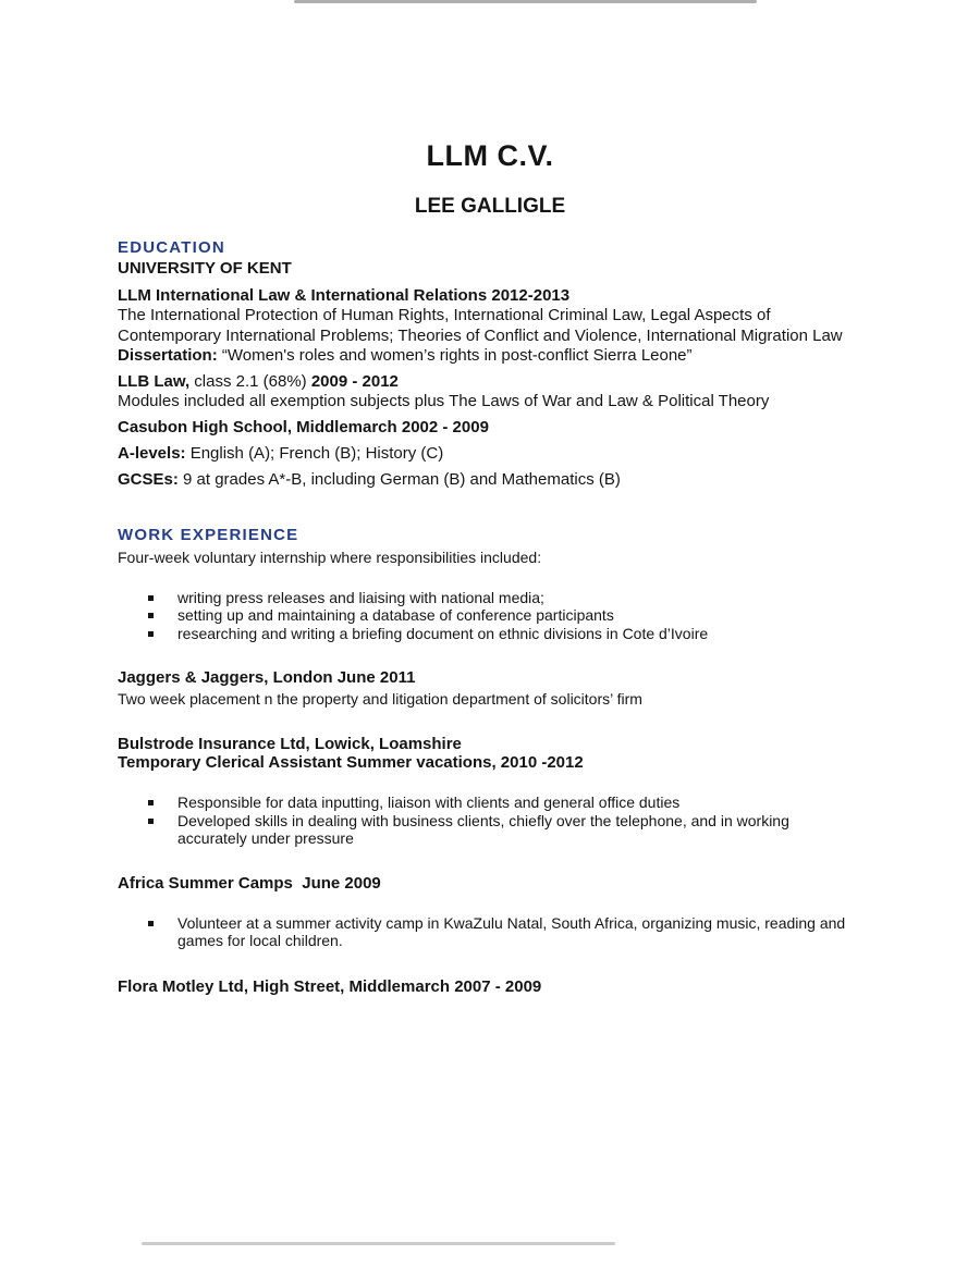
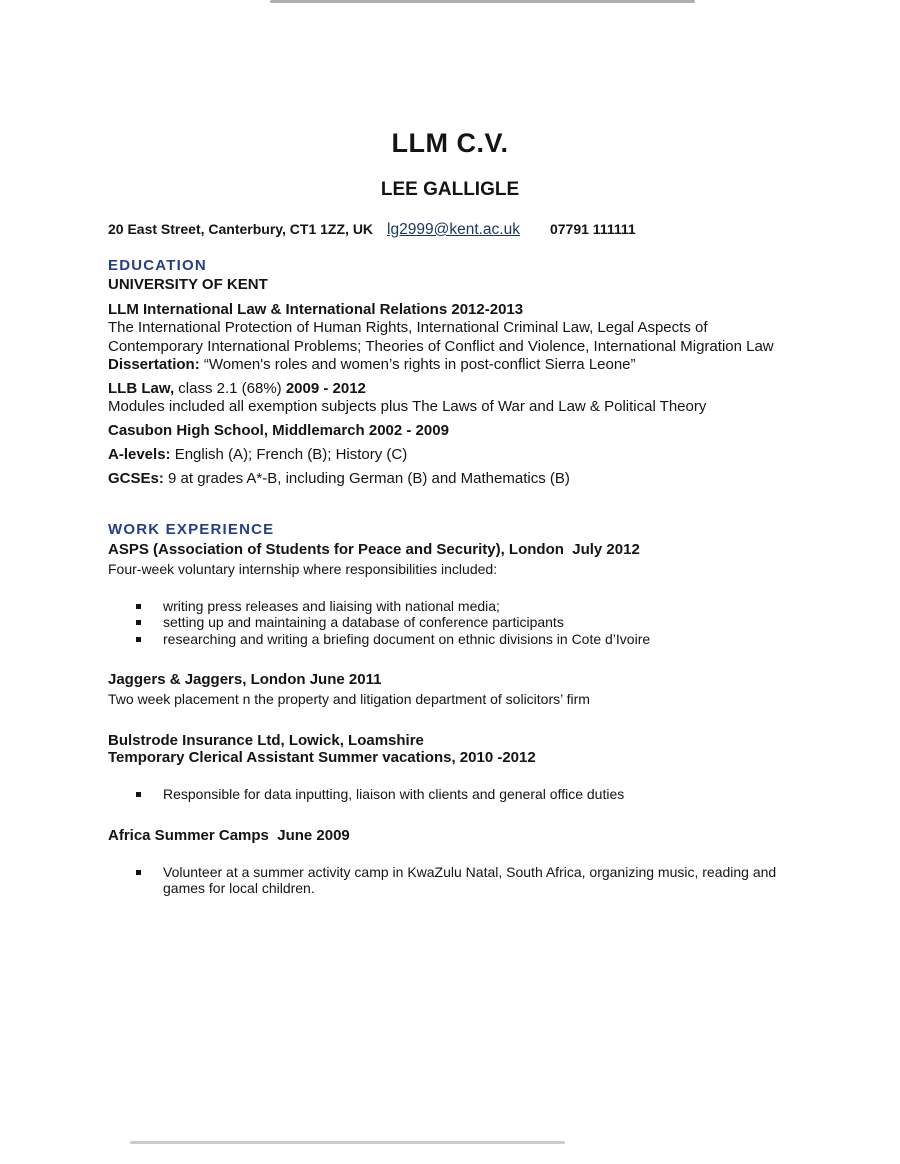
  LLM C.V.
  LEE GALLIGLE
+ 20 East Street, Canterbury, CT1 1ZZ, UK
+ lg2999@kent.ac.uk
+ 07791 111111
  EDUCATION
  UNIVERSITY OF KENT
  LLM International Law & International Relations 2012-2013
  The International Protection of Human Rights, International Criminal Law, Legal Aspects of Contemporary International Problems; Theories of Conflict and Violence, International Migration Law
  Dissertation: “Women's roles and women’s rights in post-conflict Sierra Leone”
  LLB Law, class 2.1 (68%) 2009 - 2012
  Modules included all exemption subjects plus The Laws of War and Law & Political Theory
  Casubon High School, Middlemarch 2002 - 2009
  A-levels: English (A); French (B); History (C)
  GCSEs: 9 at grades A*-B, including German (B) and Mathematics (B)
  WORK EXPERIENCE
+ ASPS (Association of Students for Peace and Security), London July 2012
  Four-week voluntary internship where responsibilities included:
  writing press releases and liaising with national media;
  setting up and maintaining a database of conference participants
  researching and writing a briefing document on ethnic divisions in Cote d’Ivoire
  Jaggers & Jaggers, London June 2011
  Two week placement n the property and litigation department of solicitors’ firm
  Bulstrode Insurance Ltd, Lowick, Loamshire
  Temporary Clerical Assistant Summer vacations, 2010 -2012
  Responsible for data inputting, liaison with clients and general office duties
- Developed skills in dealing with business clients, chiefly over the telephone, and in working accurately under pressure
  Africa Summer Camps June 2009
  Volunteer at a summer activity camp in KwaZulu Natal, South Africa, organizing music, reading and games for local children.
- Flora Motley Ltd, High Street, Middlemarch 2007 - 2009
